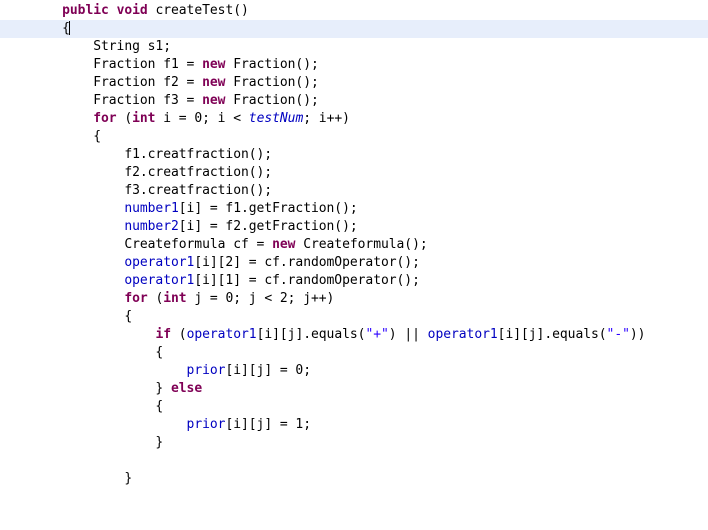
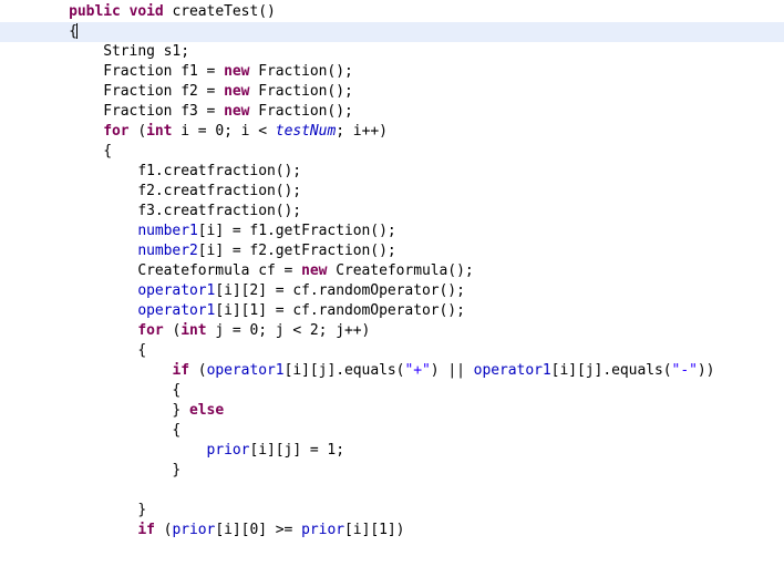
  public void createTest()
  {
  String s1;
  Fraction f1 = new Fraction();
  Fraction f2 = new Fraction();
  Fraction f3 = new Fraction();
  for (int i = 0; i < testNum; i++)
  {
  f1.creatfraction();
  f2.creatfraction();
  f3.creatfraction();
  number1[i] = f1.getFraction();
  number2[i] = f2.getFraction();
  Createformula cf = new Createformula();
  operator1[i][2] = cf.randomOperator();
  operator1[i][1] = cf.randomOperator();
  for (int j = 0; j < 2; j++)
  {
  if (operator1[i][j].equals("+") || operator1[i][j].equals("-"))
  {
- prior[i][j] = 0;
  } else
  {
  prior[i][j] = 1;
  }
  }
+ if (prior[i][0] >= prior[i][1])
